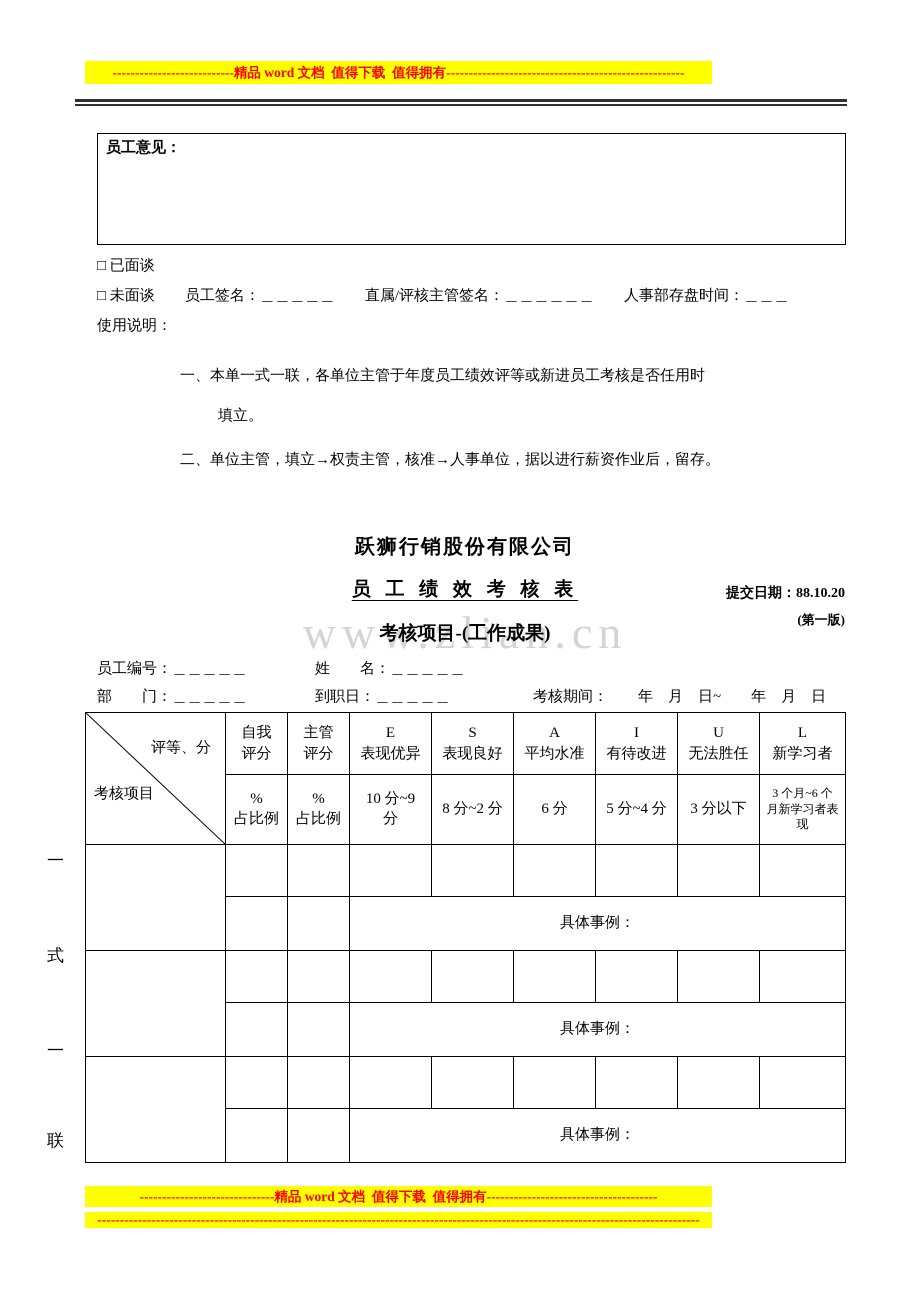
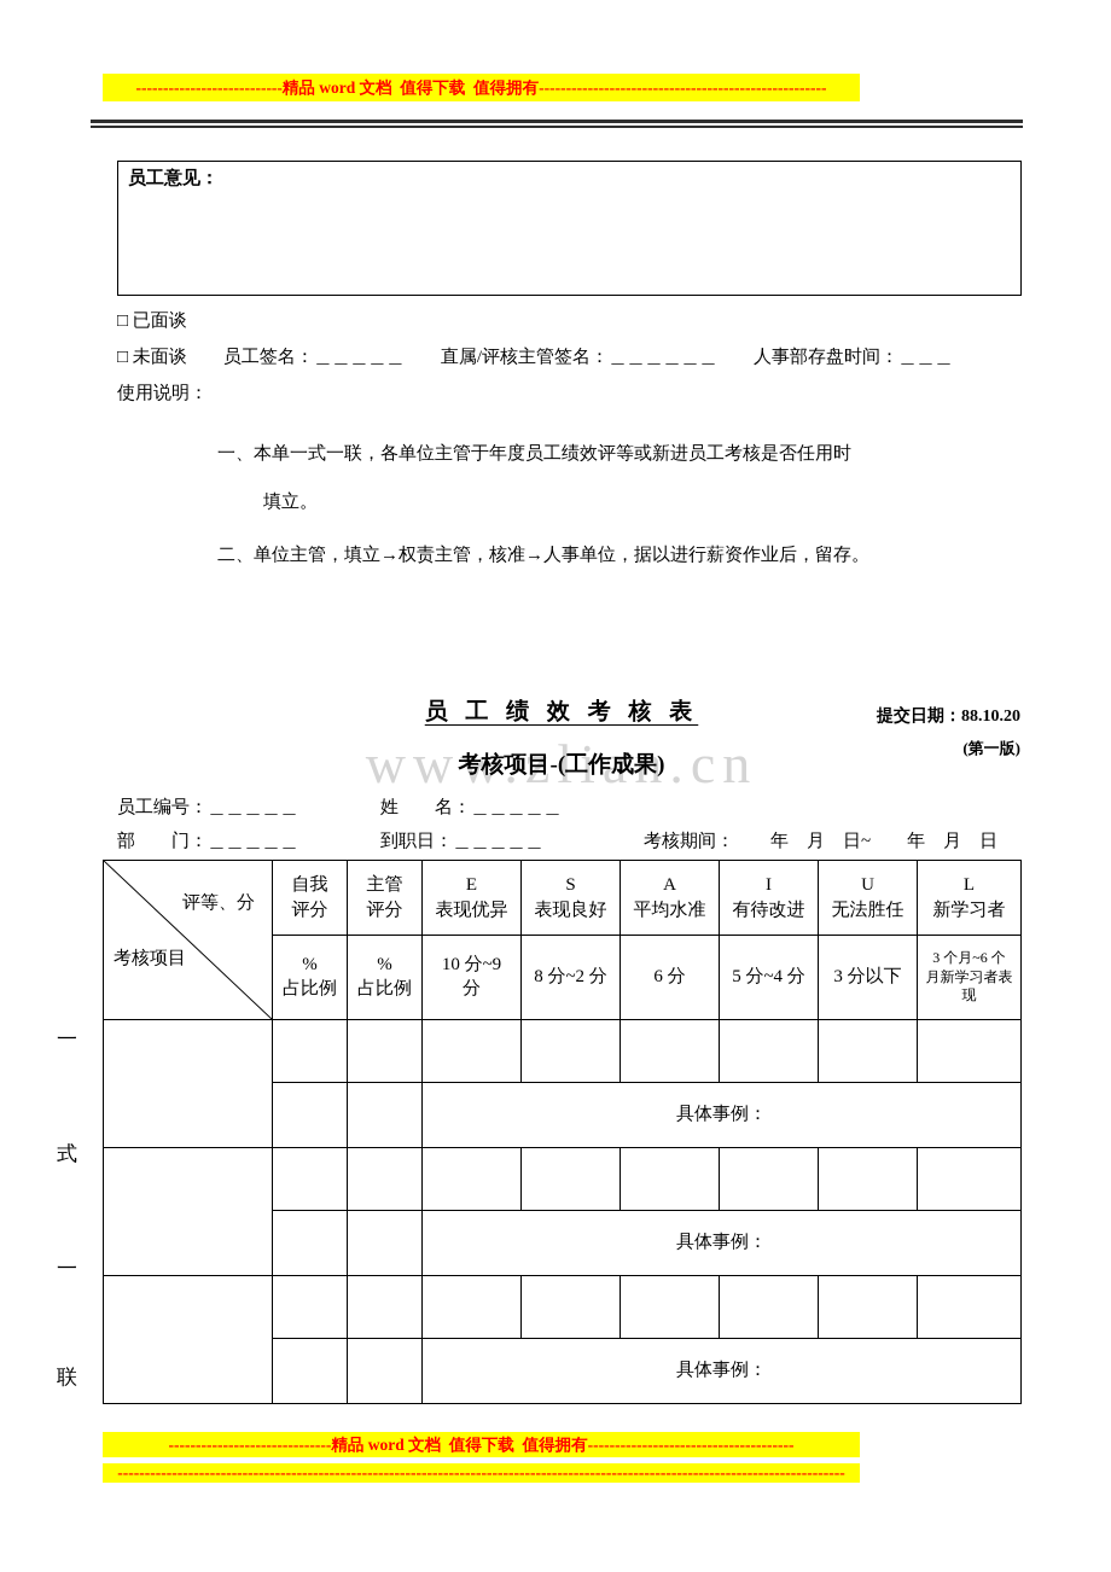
  ---------------------------精品 word 文档 值得下载 值得拥有-----------------------------------------------------
  员工意见：
  □ 已面谈
  □ 未面谈
  员工签名：＿＿＿＿＿
  直属/评核主管签名：＿＿＿＿＿＿
  人事部存盘时间：＿＿＿
  使用说明：
  一、本单一式一联，各单位主管于年度员工绩效评等或新进员工考核是否任用时
  填立。
  二、单位主管，填立→权责主管，核准→人事单位，据以进行薪资作业后，留存。
- 跃狮行销股份有限公司
  员 工 绩 效 考 核 表
  提交日期：88.10.20
  (第一版)
  www.zlian.cn
  考核项目-(工作成果)
  员工编号：＿＿＿＿＿
  姓 名：＿＿＿＿＿
  部 门：＿＿＿＿＿
  到职日：＿＿＿＿＿
  考核期间： 年 月 日~ 年 月 日
  评等、分 考核项目	自我 评分	主管 评分	E 表现优异	S 表现良好	A 平均水准	I 有待改进	U 无法胜任	L 新学习者
  % 占比例	% 占比例	10 分~9 分	8 分~2 分	6 分	5 分~4 分	3 分以下	3 个月~6 个 月新学习者表 现
  		具体事例：
  		具体事例：
  		具体事例：
  一
  式
  一
  联
  ------------------------------精品 word 文档 值得下载 值得拥有--------------------------------------
  --------------------------------------------------------------------------------------------------------------------------------------
